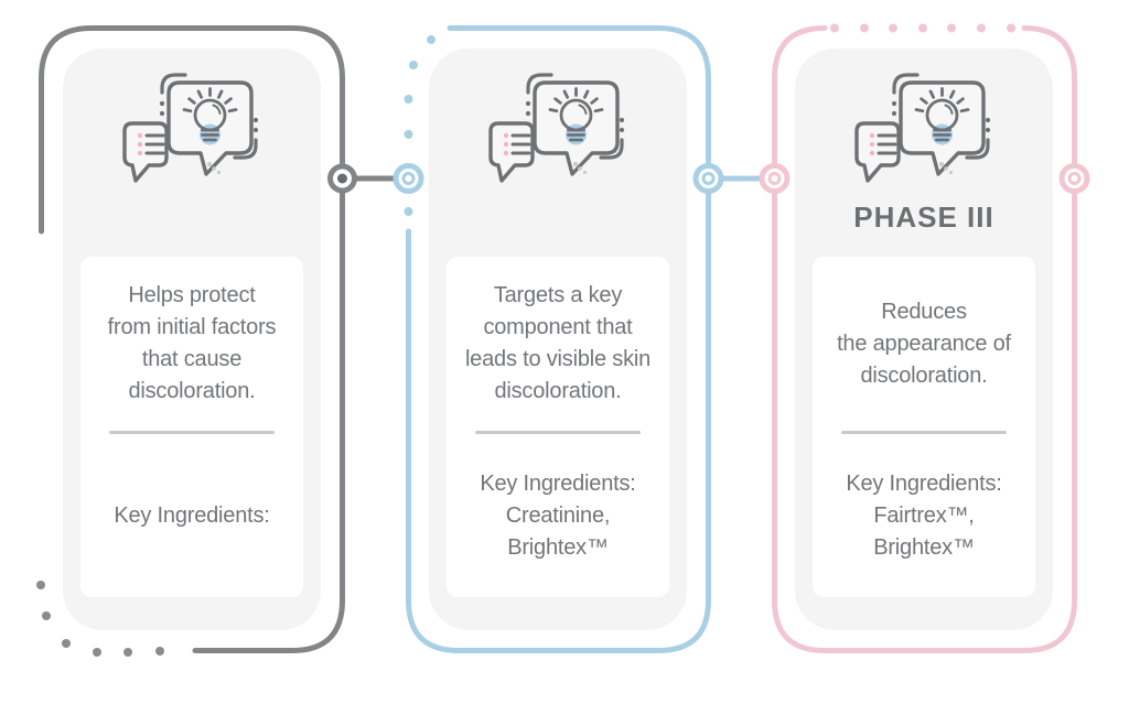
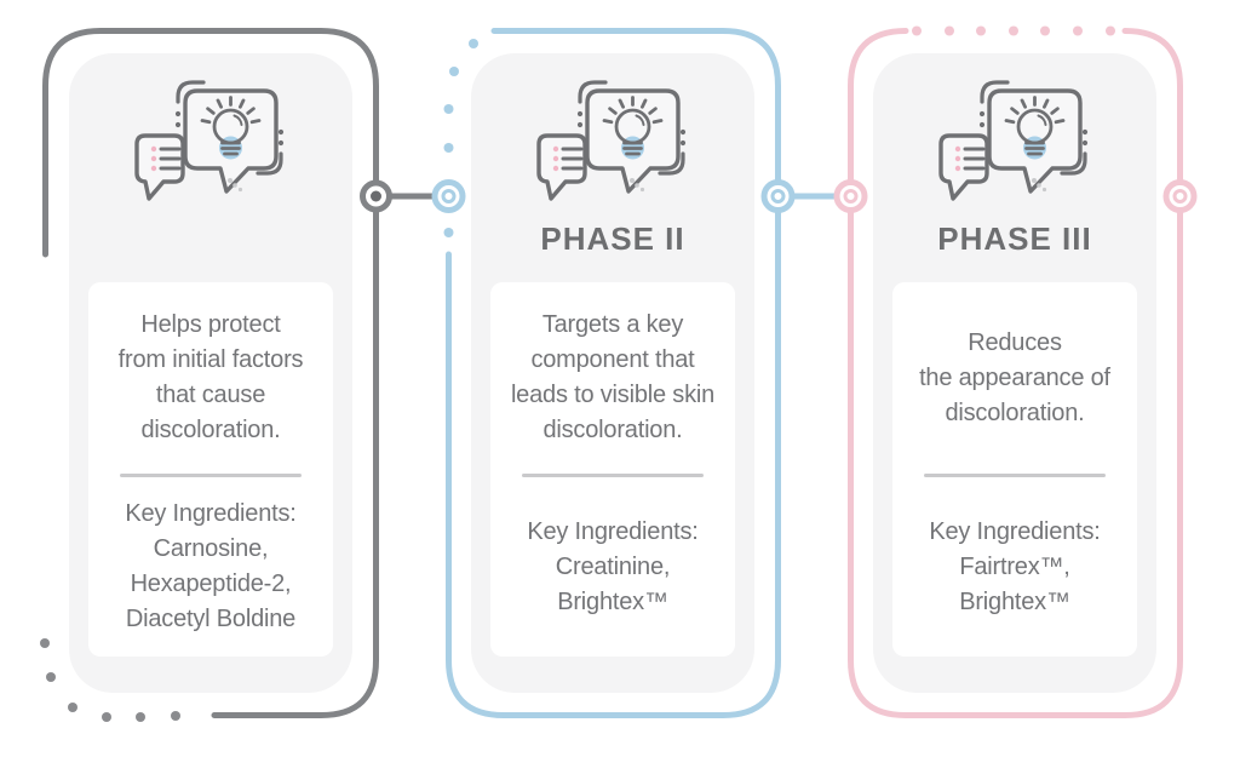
  Helps protect
  from initial factors
  that cause
  discoloration.
  Key Ingredients:
+ Carnosine,
+ Hexapeptide-2,
+ Diacetyl Boldine
+ PHASE II
  Targets a key
  component that
  leads to visible skin
  discoloration.
  Key Ingredients:
  Creatinine,
  Brightex™
  PHASE III
  Reduces
  the appearance of
  discoloration.
  Key Ingredients:
  Fairtrex™,
  Brightex™
